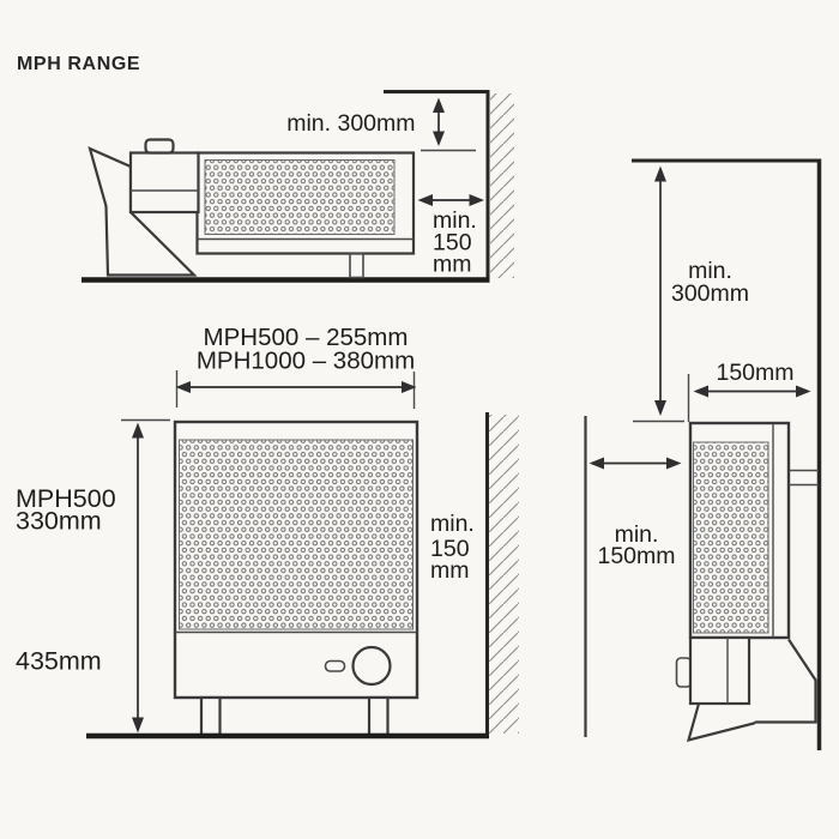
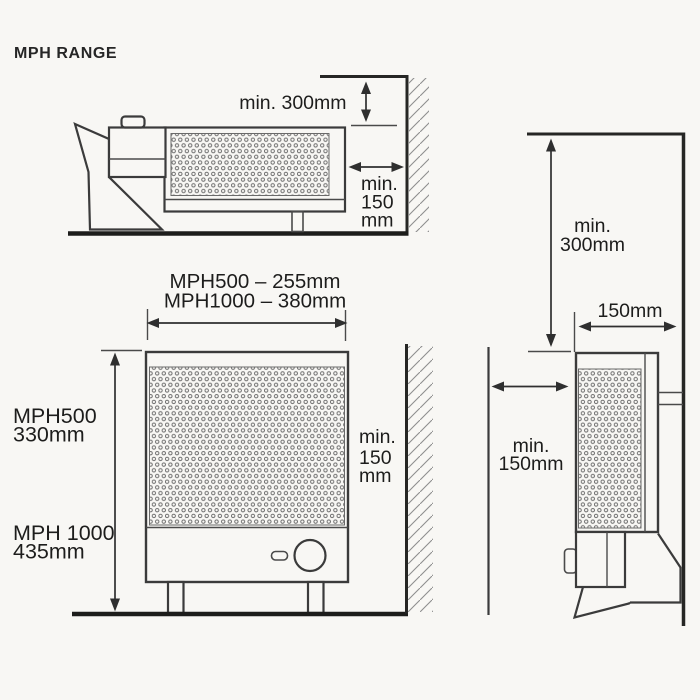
  MPH RANGE
  min. 300mm
  min.
  150
  mm
  MPH500 – 255mm
  MPH1000 – 380mm
  MPH500
  330mm
+ MPH 1000
  435mm
  min.
  150
  mm
  min.
  300mm
  150mm
  min.
  150mm
